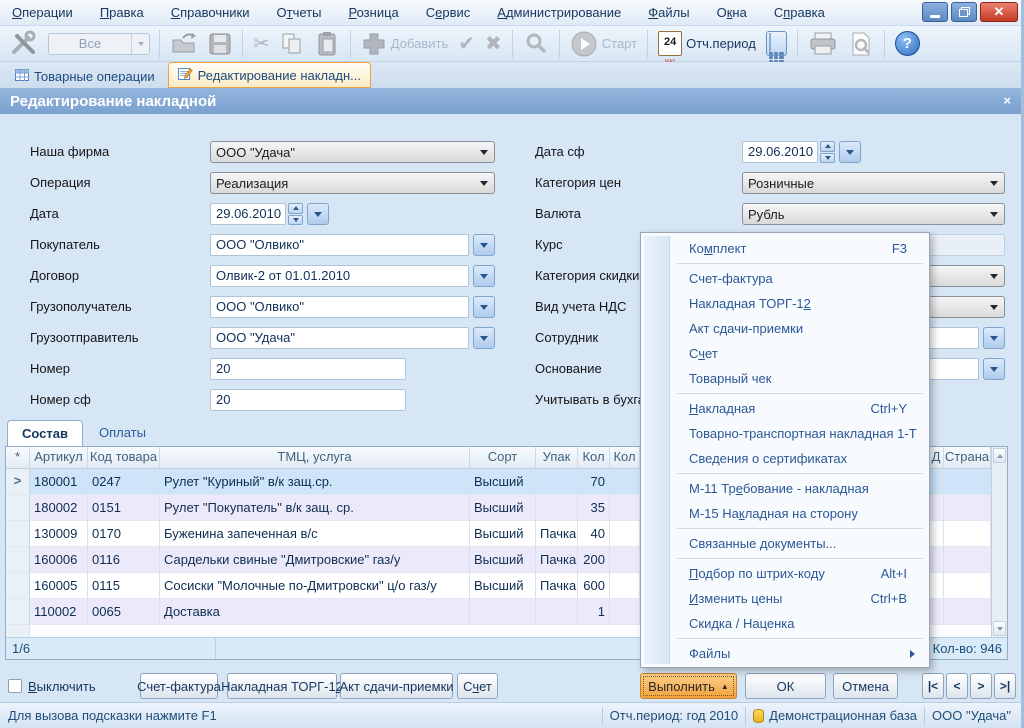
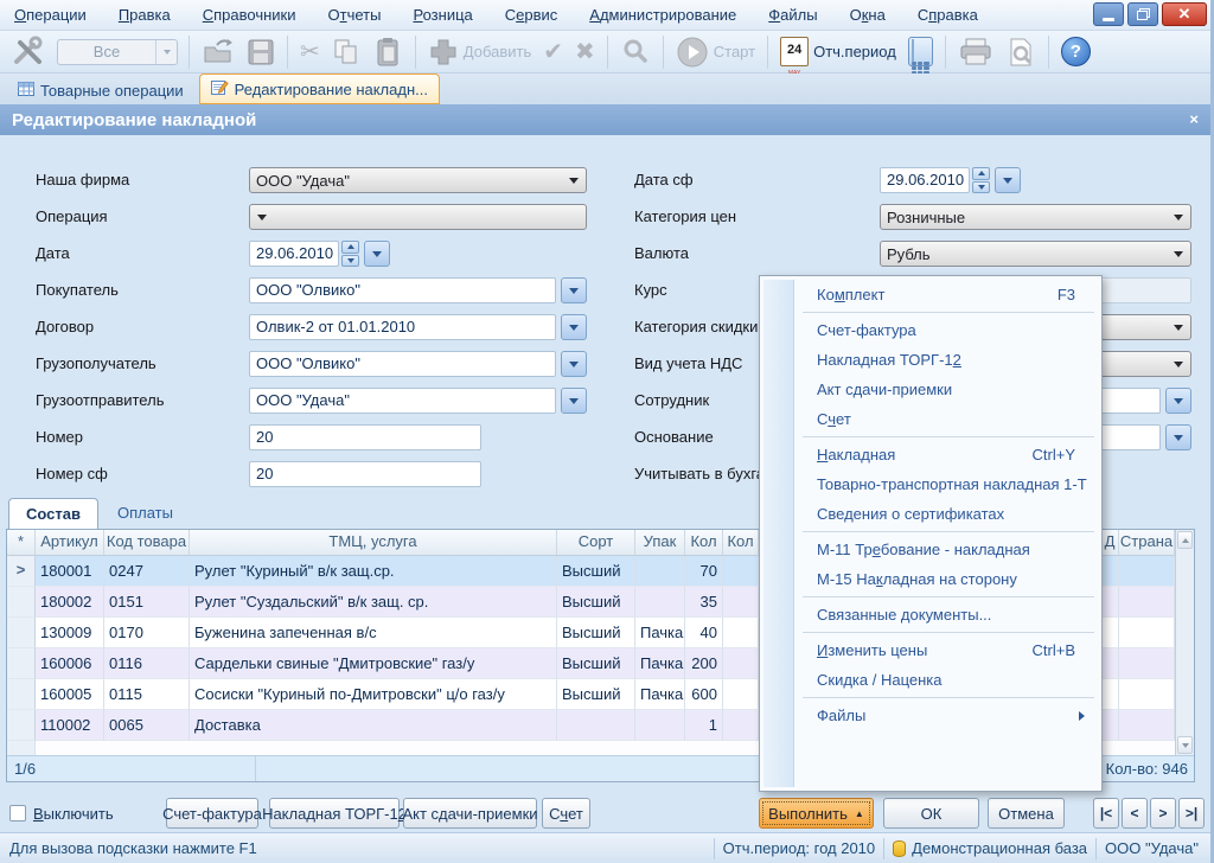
  Операции
  Правка
  Справочники
  Отчеты
  Розница
  Сервис
  Администрирование
  Файлы
  Окна
  Справка
  ✕
  Все
  ✂
  Добавить
  ✔
  ✖
  Старт
  Отч.период
  ?
  Товарные операции
  Редактирование накладн...
  Редактирование накладной
  ×
  Наша фирма
  ООО "Удача"
  Операция
- Реализация
  Дата
  29.06.2010
  Покупатель
  ООО "Олвико"
  Договор
  Олвик-2 от 01.01.2010
  Грузополучатель
  ООО "Олвико"
  Грузоотправитель
  ООО "Удача"
  Номер
  20
  Номер сф
  20
  Дата сф
  29.06.2010
  Категория цен
  Розничные
  Валюта
  Рубль
  Курс
  Категория скидки
  Вид учета НДС
  Сотрудник
  Основание
  Учитывать в бухг
  Состав
  Оплаты
  *
  Артикул
  Код товара
  ТМЦ, услуга
  Сорт
  Упак
  Кол
  Кол
  Д
  Страна
  >
  180001
  0247
  Рулет "Куриный" в/к защ.ср.
  Высший
  70
  180002
  0151
- Рулет "Покупатель" в/к защ. ср.
+ Рулет "Суздальский" в/к защ. ср.
  Высший
  35
  130009
  0170
  Буженина запеченная в/с
  Высший
  Пачка
  40
  160006
  0116
  Сардельки свиные "Дмитровские" газ/у
  Высший
  Пачка
  200
  160005
  0115
- Сосиски "Молочные по-Дмитровски" ц/о газ/у
+ Сосиски "Куриный по-Дмитровски" ц/о газ/у
  Высший
  Пачка
  600
  110002
  0065
  Доставка
  1
  1/6
  Кол-во: 946
  Выключить
  Счет-фактура
  Накладная ТОРГ-1
  Акт сдачи-приемки
  Счет
  Выполнить
  ▲
  ОК
  Отмена
  |<
  <
  >
  >|
  Для вызова подсказки нажмите F1
  Отч.период: год 2010
  Демонстрационная база
  ООО "Удача"
  Комплект
  F3
  Счет-фактура
  Накладная ТОРГ-12
  Акт сдачи-приемки
  Счет
- Товарный чек
  Накладная
  Ctrl+Y
  Товарно-транспортная накладная 1-Т
  Сведения о сертификатах
  М-11 Требование - накладная
  М-15 Накладная на сторону
  Связанные документы...
- Подбор по штрих-коду
- Alt+I
  Изменить цены
  Ctrl+B
  Скидка / Наценка
  Файлы
